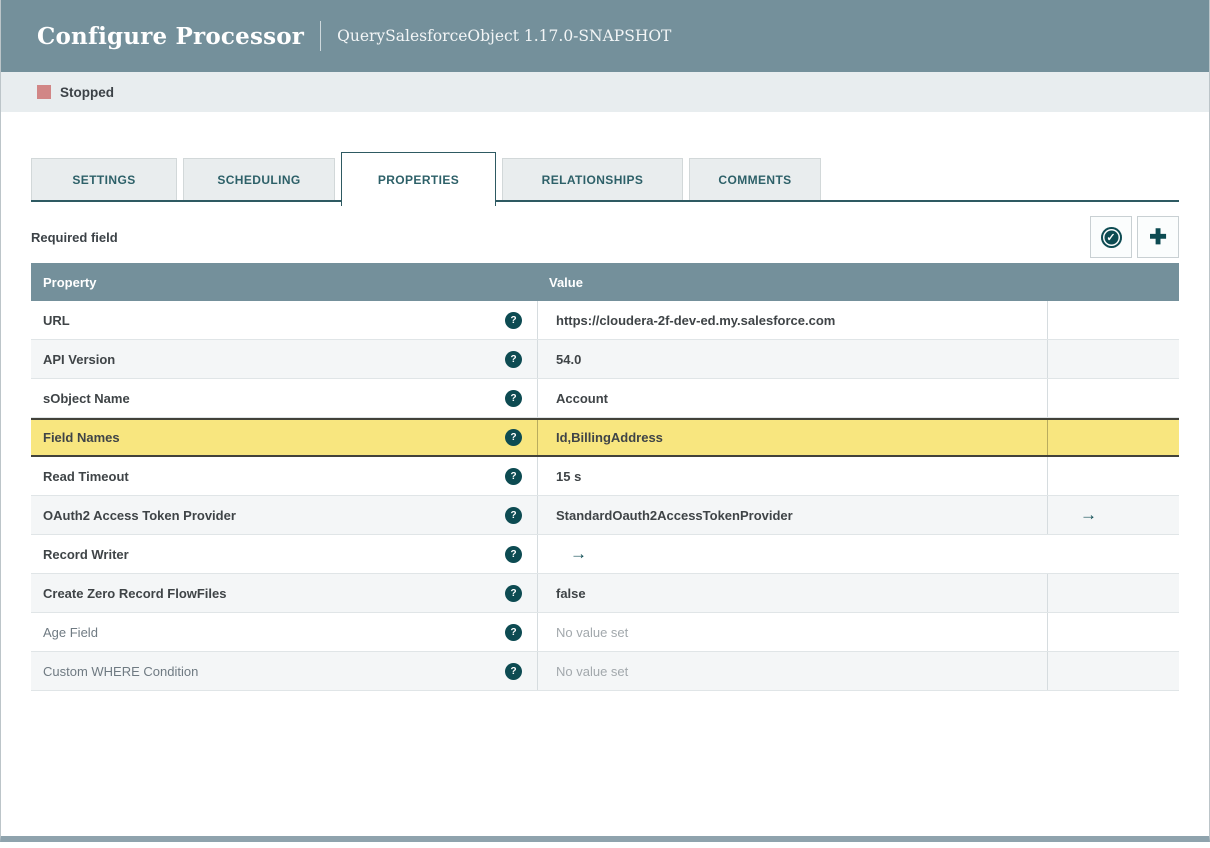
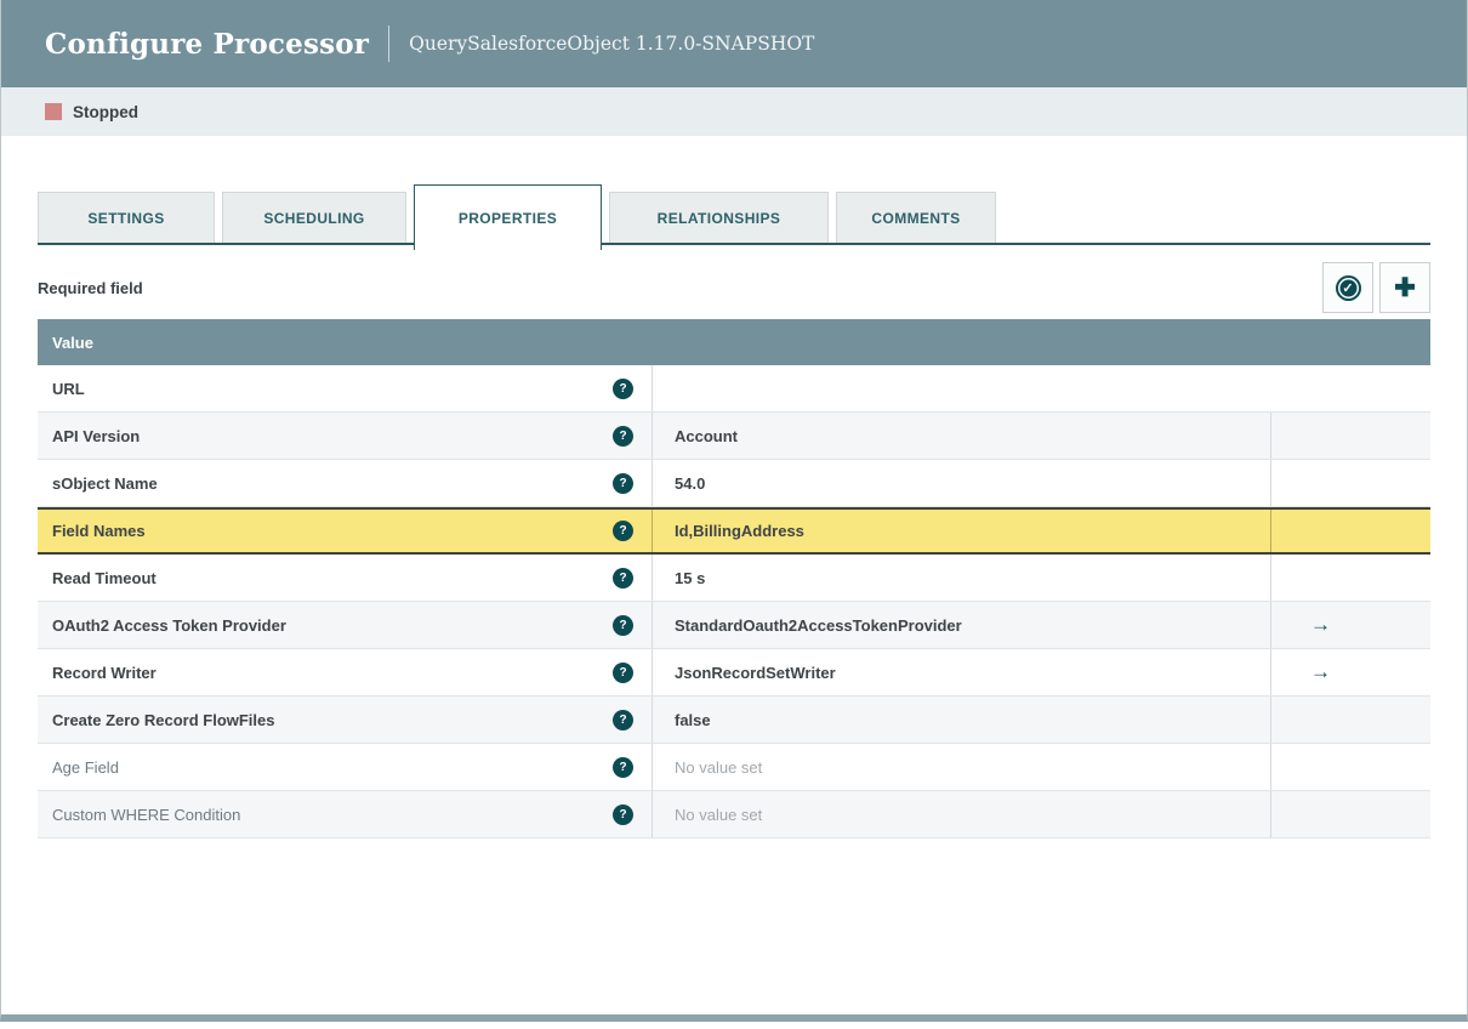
  Configure Processor
  QuerySalesforceObject 1.17.0-SNAPSHOT
  Stopped
  SETTINGS
  SCHEDULING
  PROPERTIES
  RELATIONSHIPS
  COMMENTS
  Required field
  ✓
  ✚
- Property
  Value
  URL
  ?
- https://cloudera-2f-dev-ed.my.salesforce.com
  API Version
  ?
- 54.0
+ Account
  sObject Name
  ?
- Account
+ 54.0
  Field Names
  ?
  Id,BillingAddress
  Read Timeout
  ?
  15 s
  OAuth2 Access Token Provider
  ?
  StandardOauth2AccessTokenProvider
  →
  Record Writer
  ?
+ JsonRecordSetWriter
  →
  Create Zero Record FlowFiles
  ?
  false
  Age Field
  ?
  No value set
  Custom WHERE Condition
  ?
  No value set
